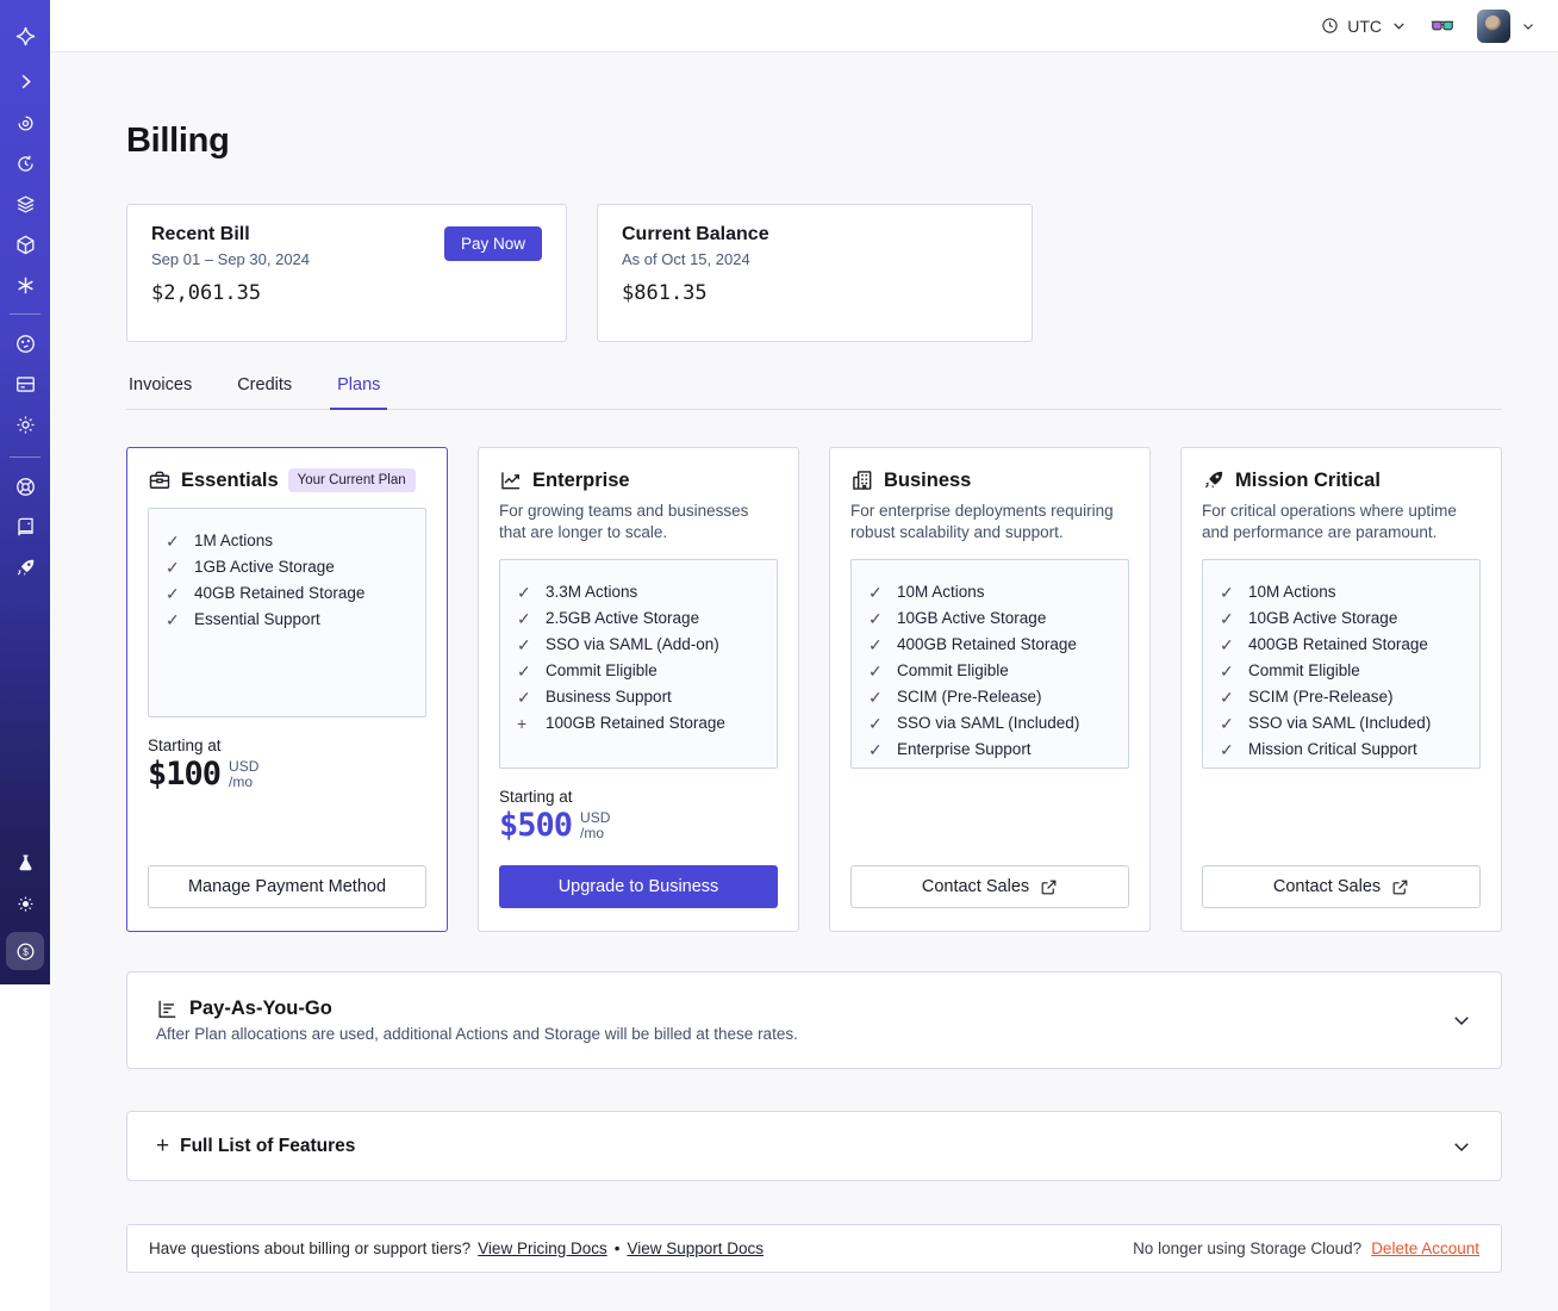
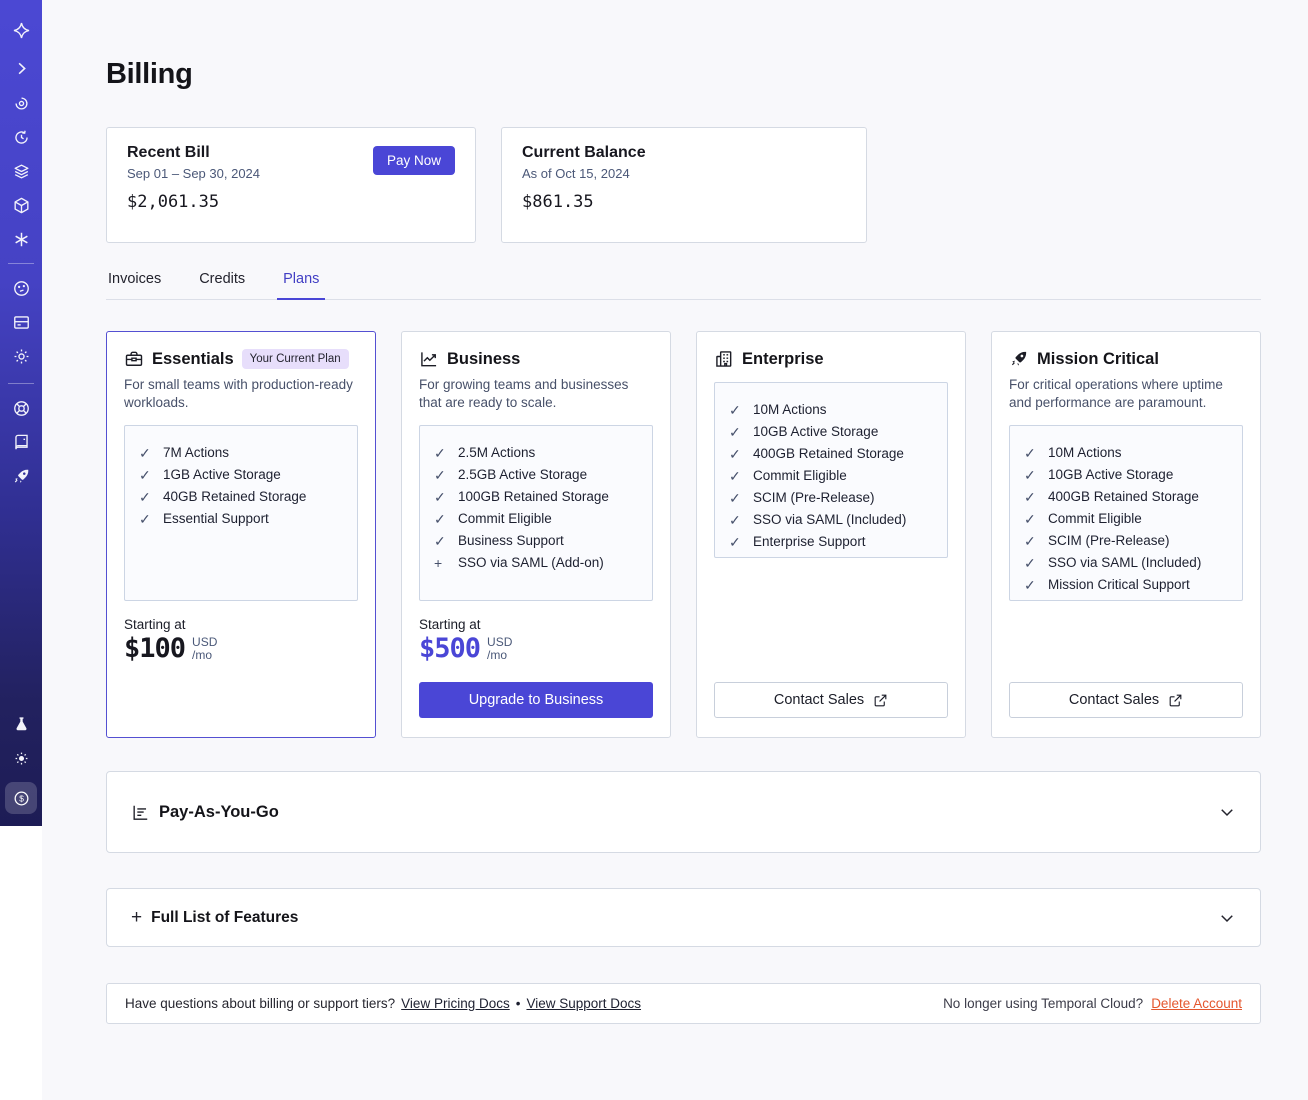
  $
- UTC
  Billing
  Recent Bill
  Sep 01 – Sep 30, 2024
  $2,061.35
  Pay Now
  Current Balance
  As of Oct 15, 2024
  $861.35
  Invoices
  Credits
  Plans
  Essentials
  Your Current Plan
+ For small teams with production-ready workloads.
  ✓
- 1M Actions
+ 7M Actions
  ✓
  1GB Active Storage
  ✓
  40GB Retained Storage
  ✓
  Essential Support
  Starting at
  $100
  USD
  /mo
- Manage Payment Method
- Enterprise
+ Business
- For growing teams and businesses that are longer to scale.
+ For growing teams and businesses that are ready to scale.
  ✓
- 3.3M Actions
+ 2.5M Actions
  ✓
  2.5GB Active Storage
  ✓
- SSO via SAML (Add-on)
+ 100GB Retained Storage
  ✓
  Commit Eligible
  ✓
  Business Support
  +
- 100GB Retained Storage
+ SSO via SAML (Add-on)
  Starting at
  $500
  USD
  /mo
  Upgrade to Business
- Business
+ Enterprise
- For enterprise deployments requiring robust scalability and support.
  ✓
  10M Actions
  ✓
  10GB Active Storage
  ✓
  400GB Retained Storage
  ✓
  Commit Eligible
  ✓
  SCIM (Pre-Release)
  ✓
  SSO via SAML (Included)
  ✓
  Enterprise Support
  Contact Sales
  Mission Critical
  For critical operations where uptime and performance are paramount.
  ✓
  10M Actions
  ✓
  10GB Active Storage
  ✓
  400GB Retained Storage
  ✓
  Commit Eligible
  ✓
  SCIM (Pre-Release)
  ✓
  SSO via SAML (Included)
  ✓
  Mission Critical Support
  Contact Sales
  Pay-As-You-Go
- After Plan allocations are used, additional Actions and Storage will be billed at these rates.
  +
  Full List of Features
  Have questions about billing or support tiers?
  View Pricing Docs
  •
  View Support Docs
- No longer using Storage Cloud?
+ No longer using Temporal Cloud?
  Delete Account
